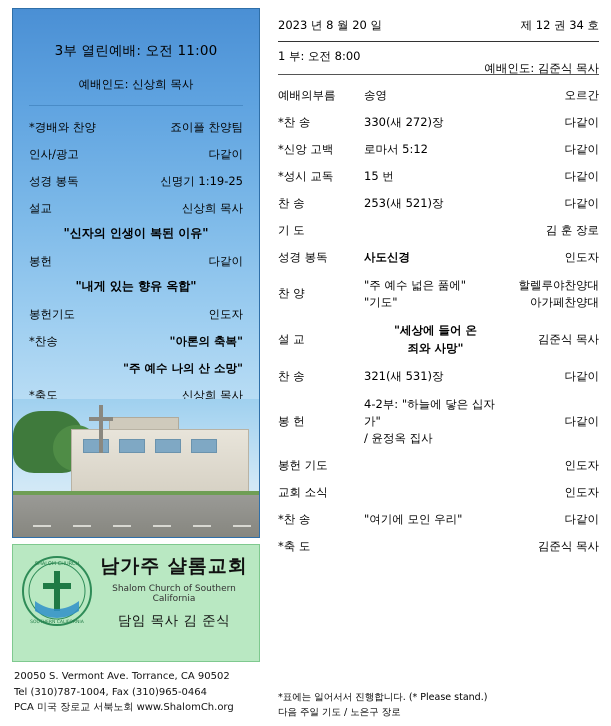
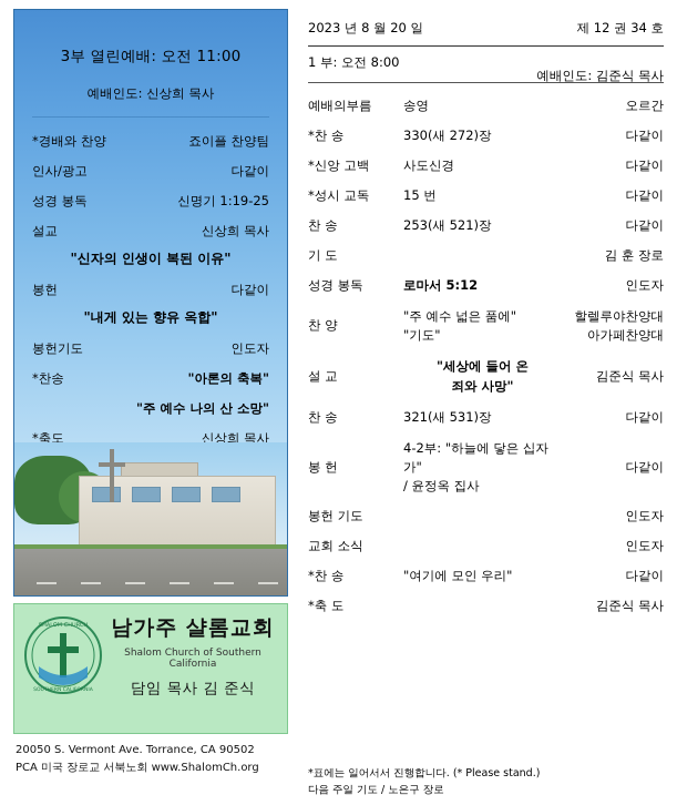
  3부 열린예배: 오전 11:00
  예배인도: 신상희 목사
  *경배와 찬양
  죠이플 찬양팀
  인사/광고
  다같이
  성경 봉독
  신명기 1:19-25
  설교
  신상희 목사
  "신자의 인생이 복된 이유"
  봉헌
  다같이
  "내게 있는 향유 옥합"
  봉헌기도
  인도자
  *찬송
  "아론의 축복"
  "주 예수 나의 산 소망"
  *축도
  신상희 목사
  남가주 샬롬교회
  Shalom Church of Southern California
  담임 목사 김 준식
  20050 S. Vermont Ave. Torrance, CA 90502
- Tel (310)787-1004, Fax (310)965-0464
  PCA 미국 장로교 서북노회 www.ShalomCh.org
  2023 년 8 월 20 일
  제 12 권 34 호
  1 부: 오전 8:00
  예배인도: 김준식 목사
  예배의부름	송영	오르간
  *찬 송	330(새 272)장	다같이
- *신앙 고백	로마서 5:12	다같이
+ *신앙 고백	사도신경	다같이
  *성시 교독	15 번	다같이
  찬 송	253(새 521)장	다같이
  기 도		김 훈 장로
- 성경 봉독	사도신경	인도자
+ 성경 봉독	로마서 5:12	인도자
  찬 양	"주 예수 넓은 품에" "기도"	할렐루야찬양대 아가페찬양대
  설 교	"세상에 들어 온 죄와 사망"	김준식 목사
  찬 송	321(새 531)장	다같이
  봉 헌	4-2부: "하늘에 닿은 십자가" / 윤정옥 집사	다같이
  봉헌 기도		인도자
  교회 소식		인도자
  *찬 송	"여기에 모인 우리"	다같이
  *축 도		김준식 목사
  *표에는 일어서서 진행합니다. (* Please stand.)
  다음 주일 기도 / 노은구 장로
